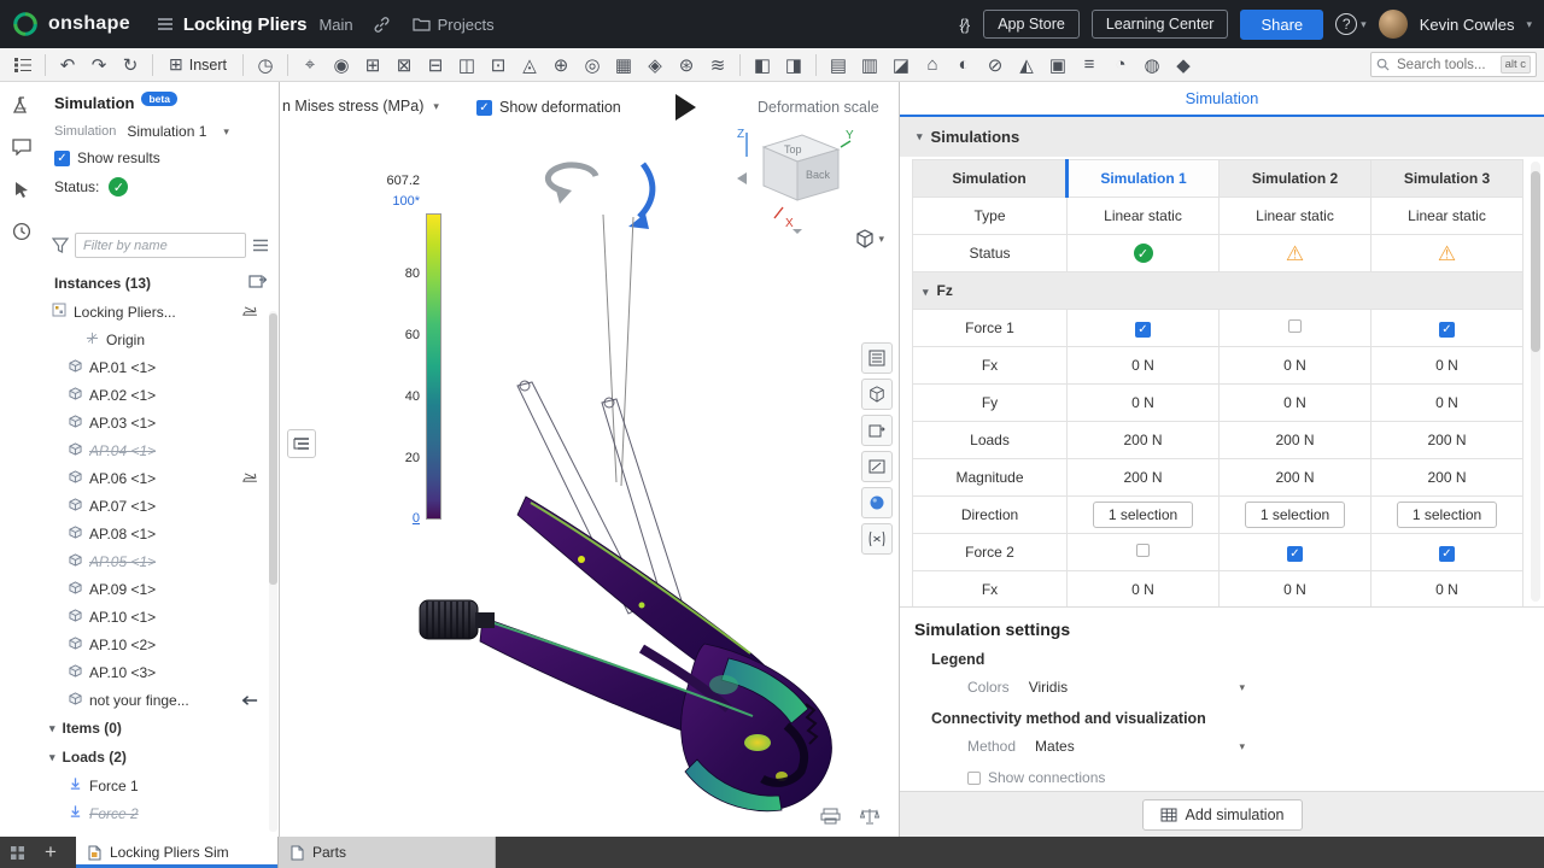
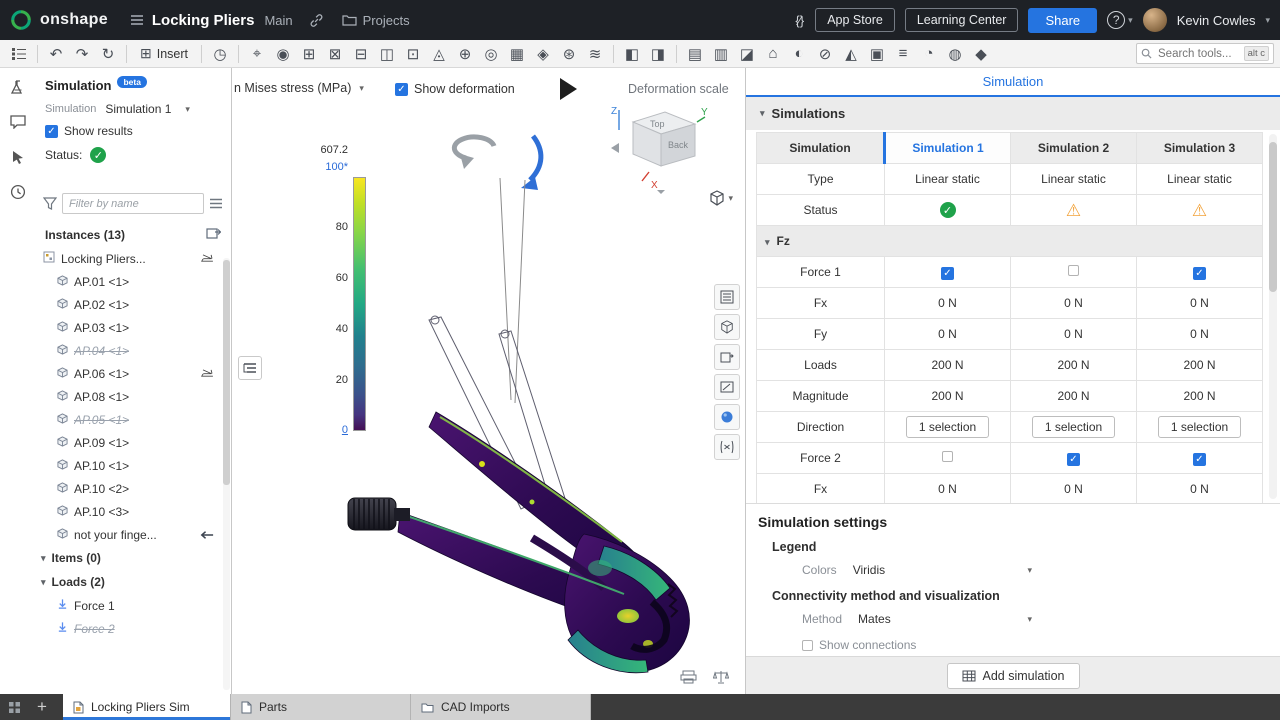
  onshape
  Locking Pliers
  Main
  Projects
  {∕}
  App Store
  Learning Center
  Share
  ?
  ▾
  Kevin Cowles
  ▾
  ↶
  ↷
  ↻
  ⊞
  Insert
  ◷
  ⌖
  ◉
  ⊞
  ⊠
  ⊟
  ◫
  ⊡
  ◬
  ⊕
  ◎
  ▦
  ◈
  ⊛
  ≋
  ◧
  ◨
  ▤
  ▥
  ◪
  ⌂
  ◐
  ⊘
  ◭
  ▣
  ≡
  ◔
  ◍
  ◆
  Search tools...
  alt c
  Simulation
  beta
  Simulation
  Simulation 1
  ▾
  ✓
  Show results
  Status:
  ✓
  Filter by name
  Instances (13)
  Locking Pliers...
- Origin
  AP.01 <1>
  AP.02 <1>
  AP.03 <1>
  AP.04 <1>
  AP.06 <1>
- AP.07 <1>
  AP.08 <1>
  AP.05 <1>
  AP.09 <1>
  AP.10 <1>
  AP.10 <2>
  AP.10 <3>
  not your finge...
  ▾
  Items (0)
  ▾
  Loads (2)
  Force 1
  Force 2
  n Mises stress (MPa)
  ▾
  ✓
  Show deformation
  Deformation scale
  607.2
  100*
  80
  60
  40
  20
  0
  Top
  Back
  Z
  Y
  X
  ▾
  Simulation
  ▾
  Simulations
  Simulation	Simulation 1	Simulation 2	Simulation 3
  Type	Linear static	Linear static	Linear static
  Status	✓	⚠	⚠
  ▾ Fz
  Force 1	✓		✓
  Fx	0 N	0 N	0 N
  Fy	0 N	0 N	0 N
  Loads	200 N	200 N	200 N
  Magnitude	200 N	200 N	200 N
  Direction	1 selection	1 selection	1 selection
  Force 2		✓	✓
  Fx	0 N	0 N	0 N
  Simulation settings
  Legend
  Colors
  Viridis
  ▾
  Connectivity method and visualization
  Method
  Mates
  ▾
  Show connections
  Add simulation
  +
  Locking Pliers Sim
  Parts
+ CAD Imports
